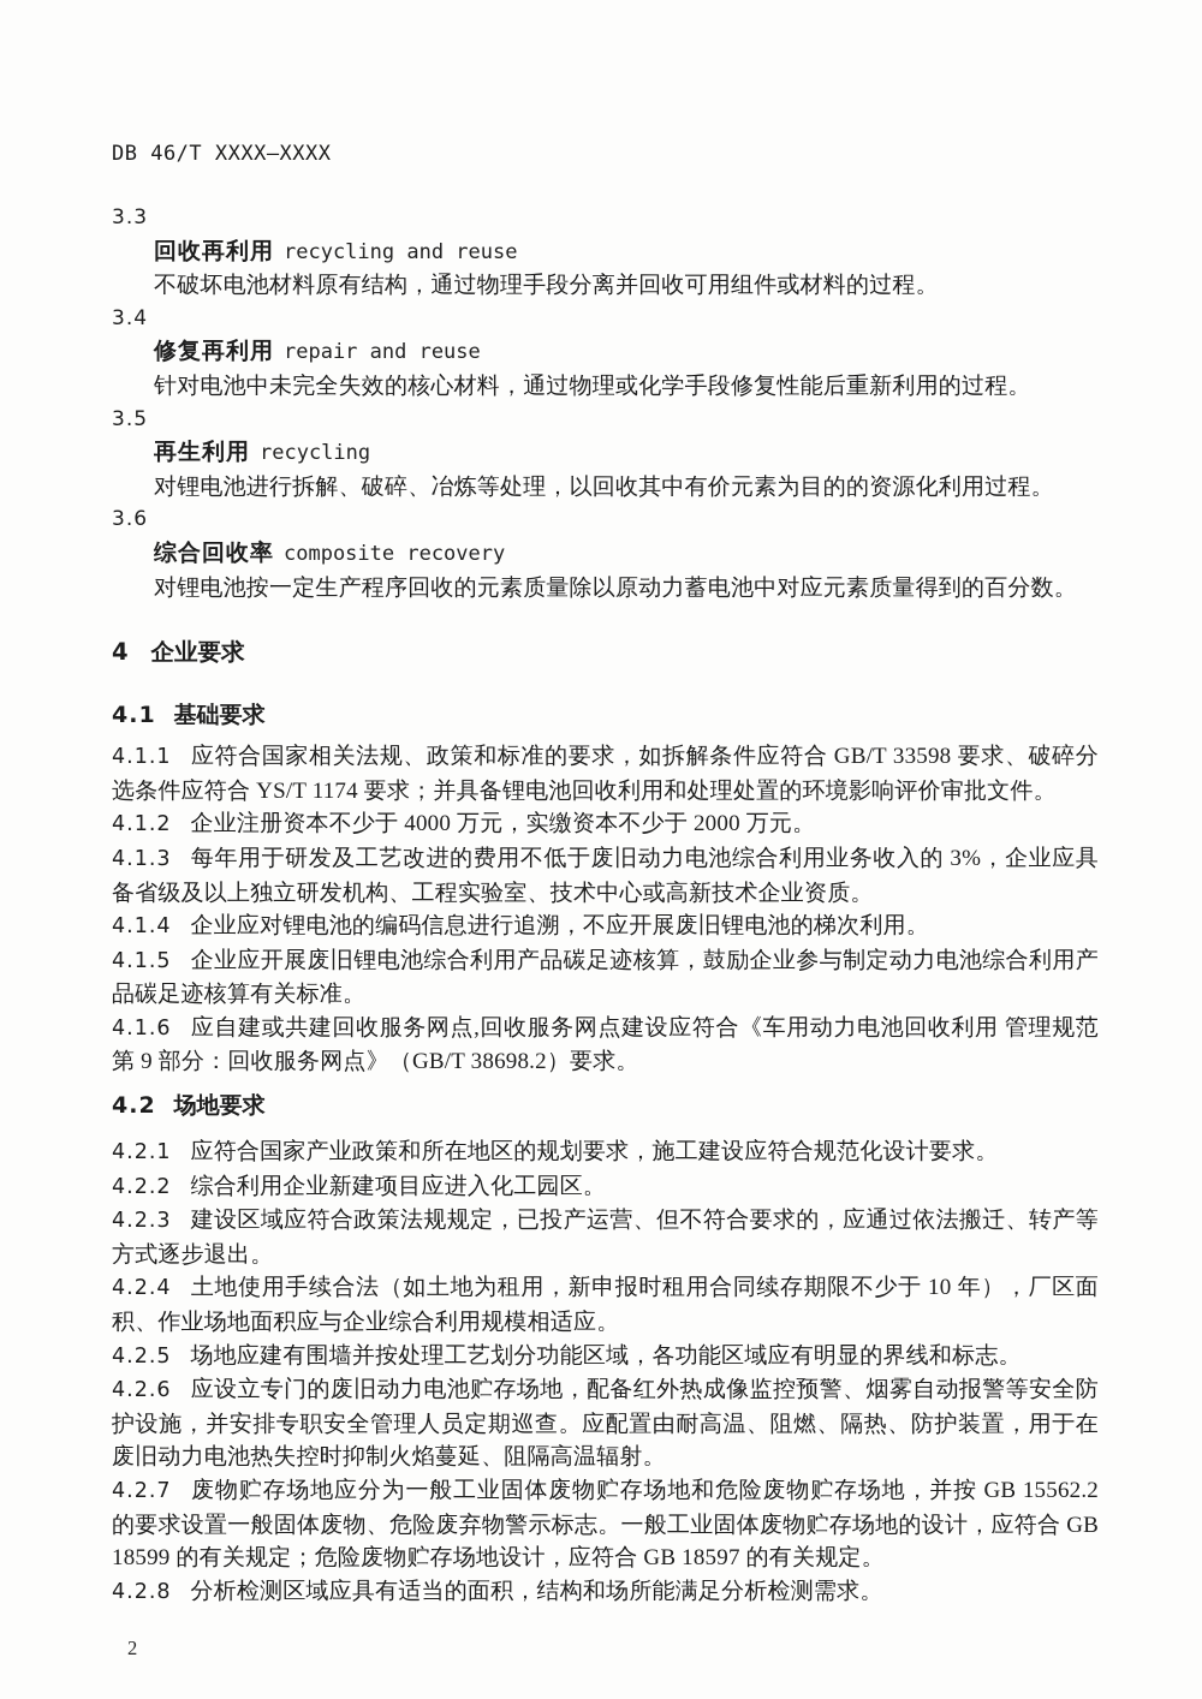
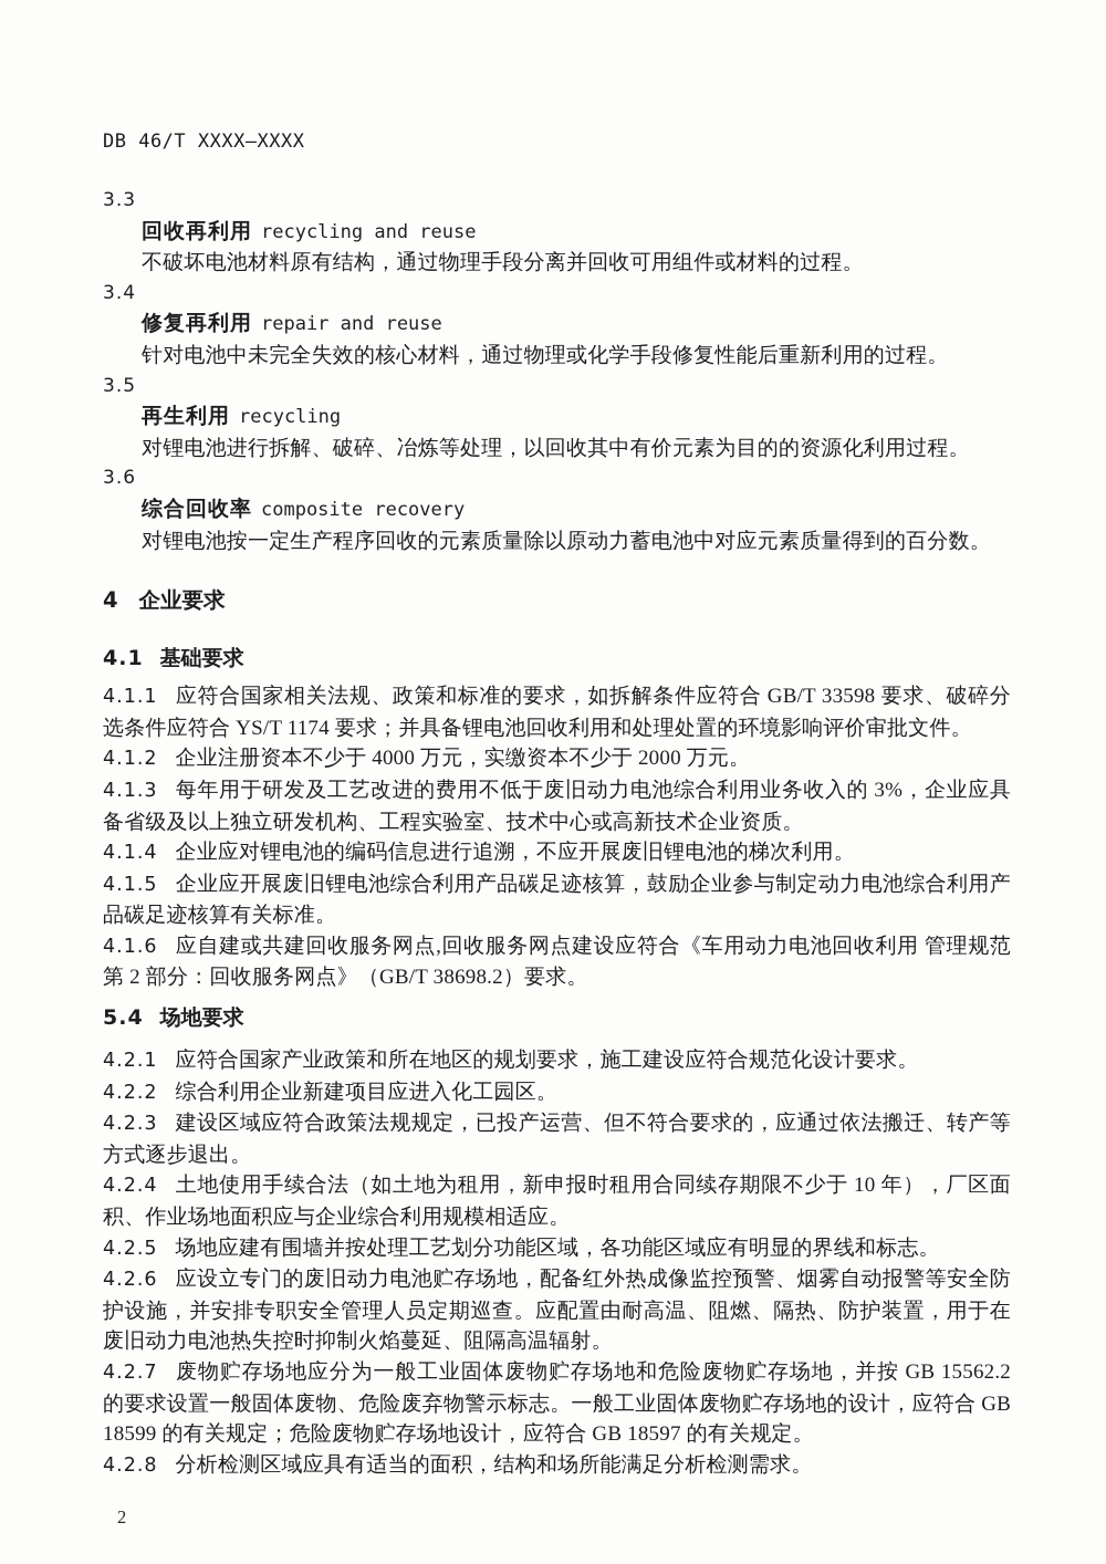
  DB 46/T XXXX—XXXX
  3.3
  回收再利用 recycling and reuse
  不破坏电池材料原有结构，通过物理手段分离并回收可用组件或材料的过程。
  3.4
  修复再利用 repair and reuse
  针对电池中未完全失效的核心材料，通过物理或化学手段修复性能后重新利用的过程。
  3.5
  再生利用 recycling
  对锂电池进行拆解、破碎、冶炼等处理，以回收其中有价元素为目的的资源化利用过程。
  3.6
  综合回收率 composite recovery
  对锂电池按一定生产程序回收的元素质量除以原动力蓄电池中对应元素质量得到的百分数。
  4 企业要求
  4.1 基础要求
  4.1.1 应符合国家相关法规、政策和标准的要求，如拆解条件应符合 GB/T 33598 要求、破碎分选条件应符合 YS/T 1174 要求；并具备锂电池回收利用和处理处置的环境影响评价审批文件。
  4.1.2 企业注册资本不少于 4000 万元，实缴资本不少于 2000 万元。
  4.1.3 每年用于研发及工艺改进的费用不低于废旧动力电池综合利用业务收入的 3%，企业应具备省级及以上独立研发机构、工程实验室、技术中心或高新技术企业资质。
  4.1.4 企业应对锂电池的编码信息进行追溯，不应开展废旧锂电池的梯次利用。
  4.1.5 企业应开展废旧锂电池综合利用产品碳足迹核算，鼓励企业参与制定动力电池综合利用产品碳足迹核算有关标准。
- 4.1.6 应自建或共建回收服务网点,回收服务网点建设应符合《车用动力电池回收利用 管理规范 第 9 部分：回收服务网点》（GB/T 38698.2）要求。
+ 4.1.6 应自建或共建回收服务网点,回收服务网点建设应符合《车用动力电池回收利用 管理规范 第 2 部分：回收服务网点》（GB/T 38698.2）要求。
- 4.2 场地要求
+ 5.4 场地要求
  4.2.1 应符合国家产业政策和所在地区的规划要求，施工建设应符合规范化设计要求。
  4.2.2 综合利用企业新建项目应进入化工园区。
  4.2.3 建设区域应符合政策法规规定，已投产运营、但不符合要求的，应通过依法搬迁、转产等方式逐步退出。
  4.2.4 土地使用手续合法（如土地为租用，新申报时租用合同续存期限不少于 10 年），厂区面积、作业场地面积应与企业综合利用规模相适应。
  4.2.5 场地应建有围墙并按处理工艺划分功能区域，各功能区域应有明显的界线和标志。
  4.2.6 应设立专门的废旧动力电池贮存场地，配备红外热成像监控预警、烟雾自动报警等安全防护设施，并安排专职安全管理人员定期巡查。应配置由耐高温、阻燃、隔热、防护装置，用于在废旧动力电池热失控时抑制火焰蔓延、阻隔高温辐射。
  4.2.7 废物贮存场地应分为一般工业固体废物贮存场地和危险废物贮存场地，并按 GB 15562.2 的要求设置一般固体废物、危险废弃物警示标志。一般工业固体废物贮存场地的设计，应符合 GB 18599 的有关规定；危险废物贮存场地设计，应符合 GB 18597 的有关规定。
  4.2.8 分析检测区域应具有适当的面积，结构和场所能满足分析检测需求。
  2
